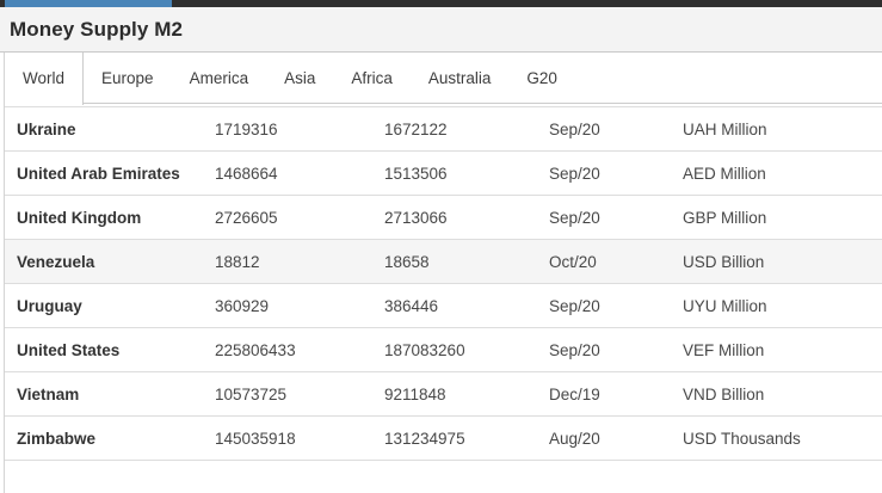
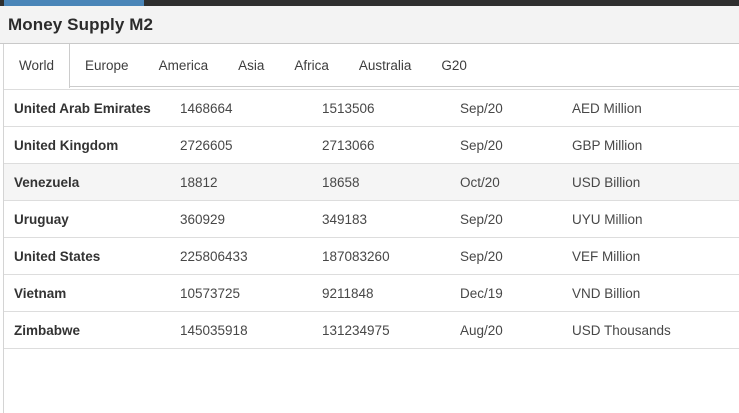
  Money Supply M2
  World
  Europe
  America
  Asia
  Africa
  Australia
  G20
- Ukraine	1719316	1672122	Sep/20	UAH Million
  United Arab Emirates	1468664	1513506	Sep/20	AED Million
  United Kingdom	2726605	2713066	Sep/20	GBP Million
  Venezuela	18812	18658	Oct/20	USD Billion
- Uruguay	360929	386446	Sep/20	UYU Million
+ Uruguay	360929	349183	Sep/20	UYU Million
  United States	225806433	187083260	Sep/20	VEF Million
  Vietnam	10573725	9211848	Dec/19	VND Billion
  Zimbabwe	145035918	131234975	Aug/20	USD Thousands
